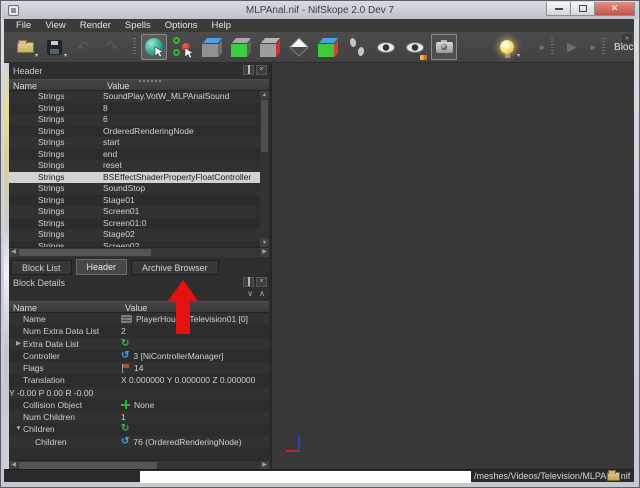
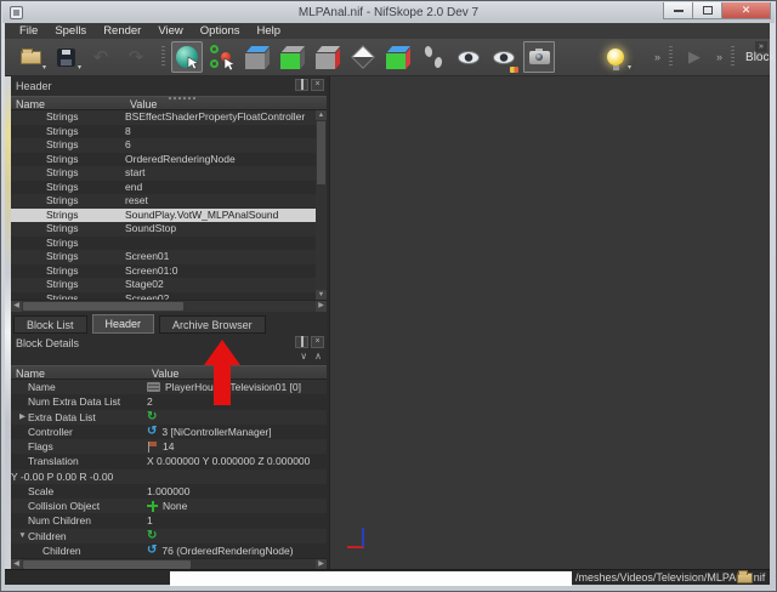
  MLPAnal.nif - NifSkope 2.0 Dev 7
  ✕
  File
- View
+ Spells
  Render
- Spells
+ View
  Options
  Help
  »
  ▶
  »
  Header
  Name
  Value
  Strings
- SoundPlay.VotW_MLPAnalSound
+ BSEffectShaderPropertyFloatController
  Strings
  8
  Strings
  6
  Strings
  OrderedRenderingNode
  Strings
  start
  Strings
  end
  Strings
  reset
  Strings
- BSEffectShaderPropertyFloatController
+ SoundPlay.VotW_MLPAnalSound
  Strings
  SoundStop
  Strings
- Stage01
  Strings
  Screen01
  Strings
  Screen01:0
  Strings
  Stage02
  Strings
  Screen02
  Block List
  Header
  Archive Browser
  Block Details
  ∨
  ∧
  Name
  Value
  Name
  PlayerHouTelevision01 [0]
  Num Extra Data List
  2
  Extra Data List
  ↻
  Controller
  ↺
  3 [NiControllerManager]
  Flags
  14
  Translation
  X 0.000000 Y 0.000000 Z 0.000000
  Y -0.00 P 0.00 R -0.00
+ Scale
+ 1.000000
  Collision Object
  None
  Num Children
  1
  Children
  ↻
  Children
  ↺
  76 (OrderedRenderingNode)
  /meshes/Videos/Television/MLPAnif
